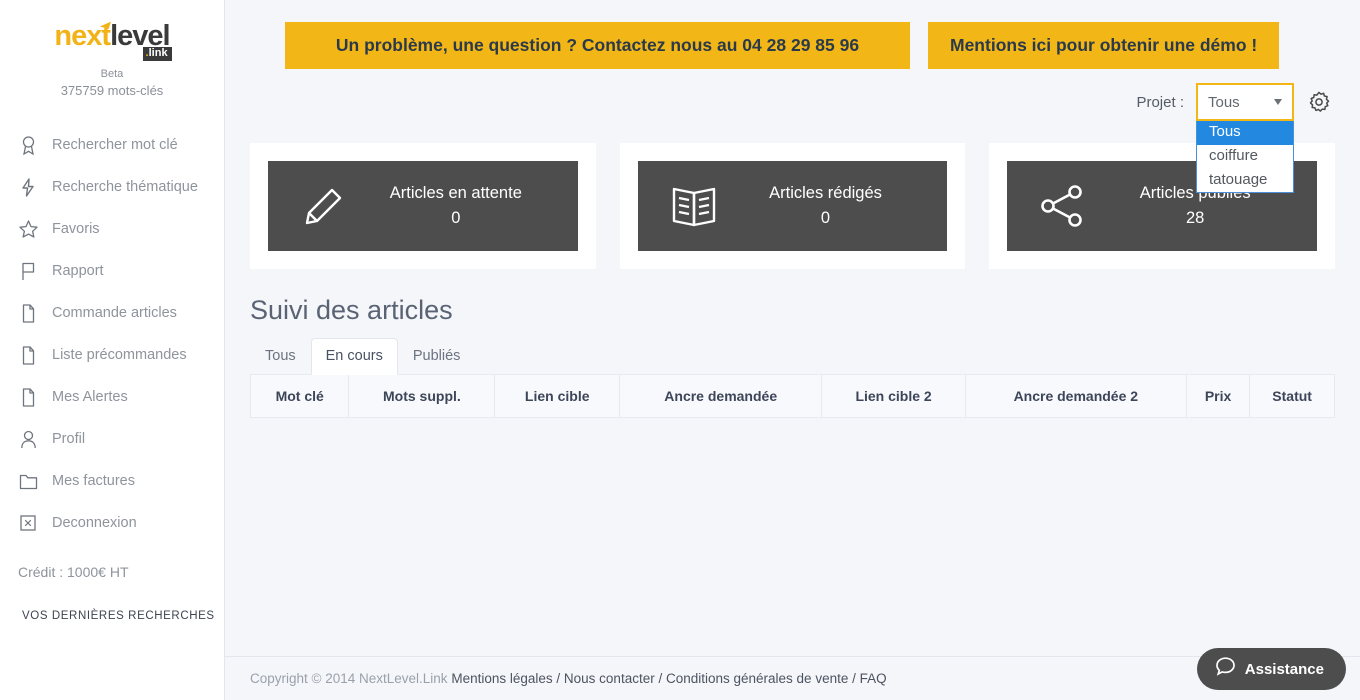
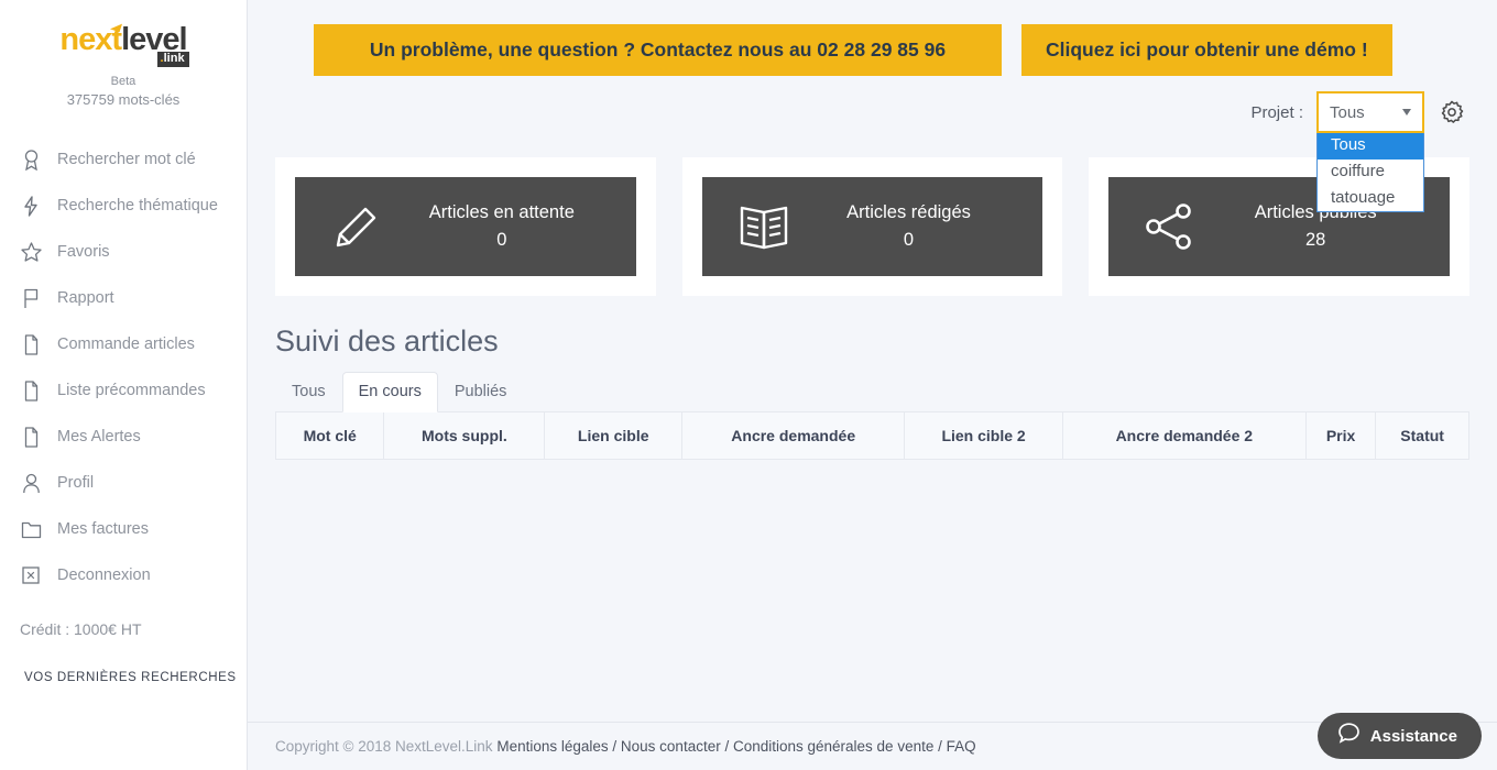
  nextlevel
  .link
  Beta
  375759 mots-clés
  Rechercher mot clé
  Recherche thématique
  Favoris
  Rapport
  Commande articles
  Liste précommandes
  Mes Alertes
  Profil
  Mes factures
  Deconnexion
  Crédit : 1000€ HT
  VOS DERNIÈRES RECHERCHES
- Un problème, une question ? Contactez nous au 04 28 29 85 96
+ Un problème, une question ? Contactez nous au 02 28 29 85 96
- Mentions ici pour obtenir une démo !
+ Cliquez ici pour obtenir une démo !
  Projet :
  Tous
  Tous
  coiffure
  tatouage
  Articles en attente
  0
  Articles rédigés
  0
  28
  Suivi des articles
  Tous
  En cours
  Publiés
  Mot clé	Mots suppl.	Lien cible	Ancre demandée	Lien cible 2	Ancre demandée 2	Prix	Statut
- Copyright © 2014 NextLevel.Link Mentions légales / Nous contacter / Conditions générales de vente / FAQ
+ Copyright © 2018 NextLevel.Link Mentions légales / Nous contacter / Conditions générales de vente / FAQ
  Assistance
